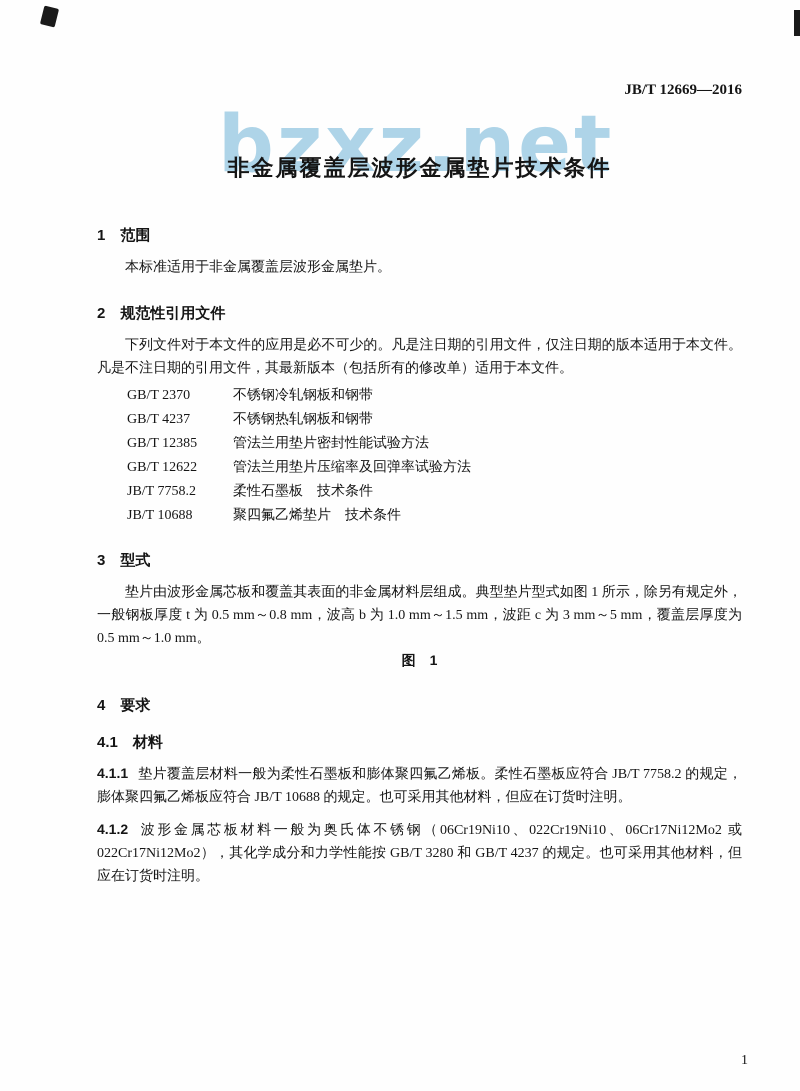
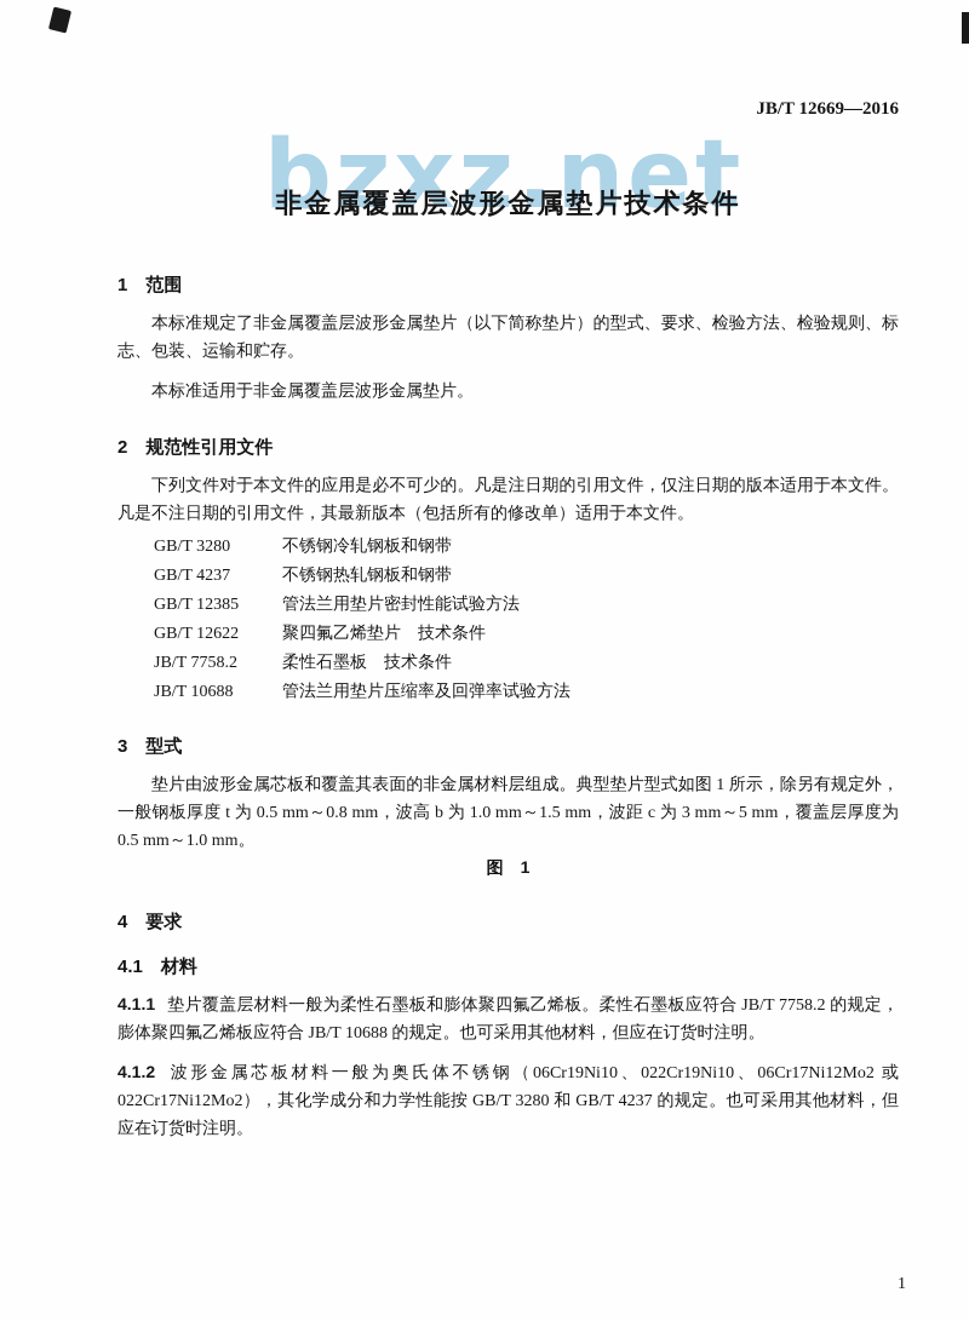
  bzxz.net
  JB/T 12669—2016
  非金属覆盖层波形金属垫片技术条件
  1 范围
+ 本标准规定了非金属覆盖层波形金属垫片（以下简称垫片）的型式、要求、检验方法、检验规则、标志、包装、运输和贮存。
  本标准适用于非金属覆盖层波形金属垫片。
  2 规范性引用文件
  下列文件对于本文件的应用是必不可少的。凡是注日期的引用文件，仅注日期的版本适用于本文件。凡是不注日期的引用文件，其最新版本（包括所有的修改单）适用于本文件。
- GB/T 2370 不锈钢冷轧钢板和钢带
+ GB/T 3280 不锈钢冷轧钢板和钢带
  GB/T 4237 不锈钢热轧钢板和钢带
  GB/T 12385 管法兰用垫片密封性能试验方法
- GB/T 12622 管法兰用垫片压缩率及回弹率试验方法
+ GB/T 12622 聚四氟乙烯垫片 技术条件
  JB/T 7758.2 柔性石墨板 技术条件
- JB/T 10688 聚四氟乙烯垫片 技术条件
+ JB/T 10688 管法兰用垫片压缩率及回弹率试验方法
  3 型式
  垫片由波形金属芯板和覆盖其表面的非金属材料层组成。典型垫片型式如图 1 所示，除另有规定外，一般钢板厚度 t 为 0.5 mm～0.8 mm，波高 b 为 1.0 mm～1.5 mm，波距 c 为 3 mm～5 mm，覆盖层厚度为 0.5 mm～1.0 mm。
  图 1
  4 要求
  4.1 材料
  4.1.1 垫片覆盖层材料一般为柔性石墨板和膨体聚四氟乙烯板。柔性石墨板应符合 JB/T 7758.2 的规定，膨体聚四氟乙烯板应符合 JB/T 10688 的规定。也可采用其他材料，但应在订货时注明。
  4.1.2 波形金属芯板材料一般为奥氏体不锈钢（06Cr19Ni10、022Cr19Ni10、06Cr17Ni12Mo2 或 022Cr17Ni12Mo2），其化学成分和力学性能按 GB/T 3280 和 GB/T 4237 的规定。也可采用其他材料，但应在订货时注明。
  1
